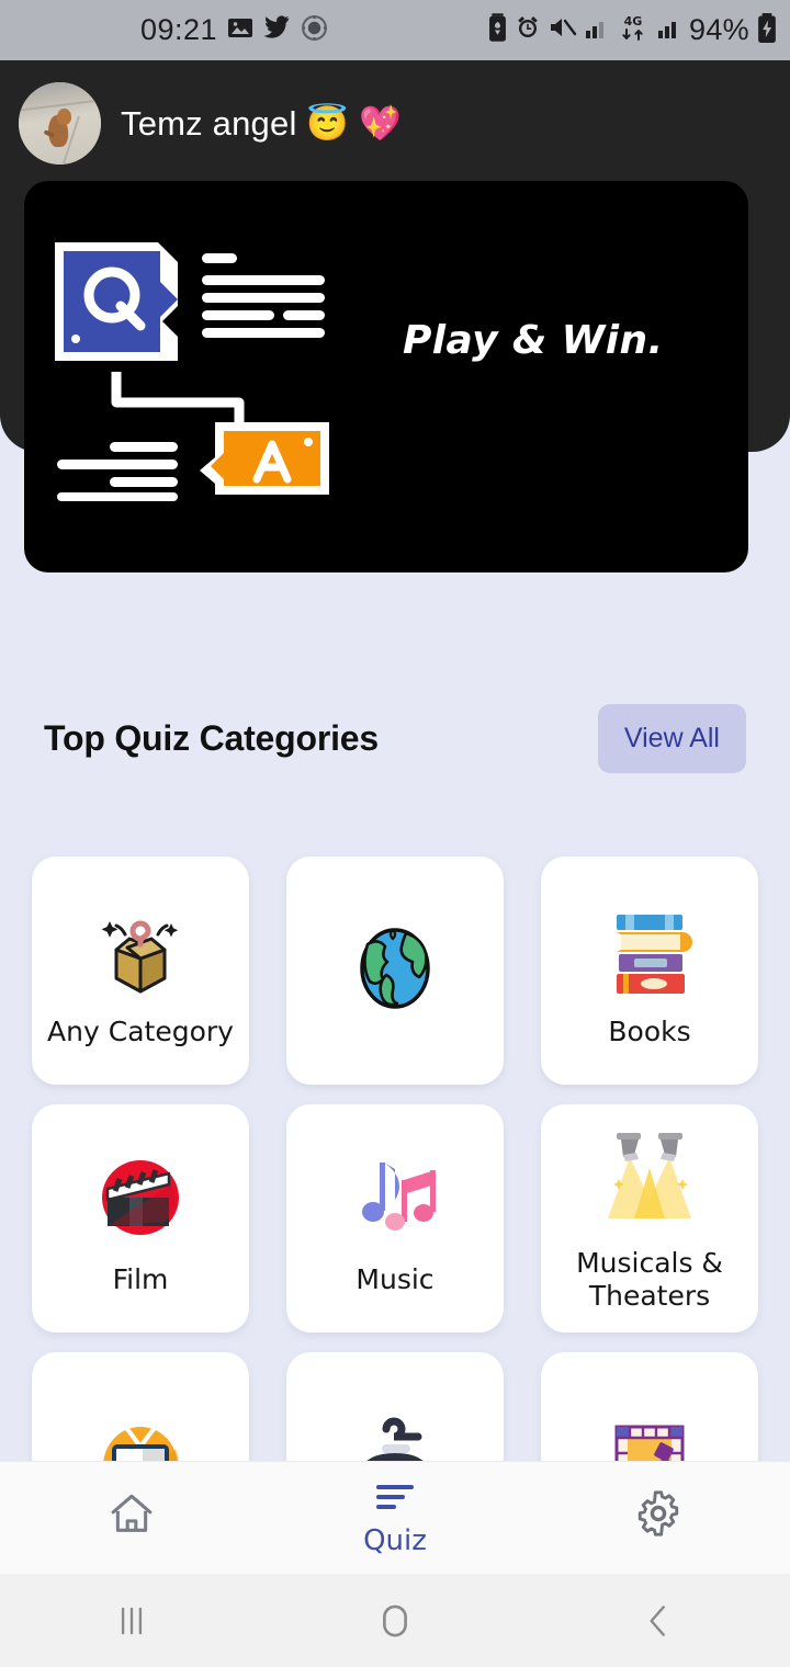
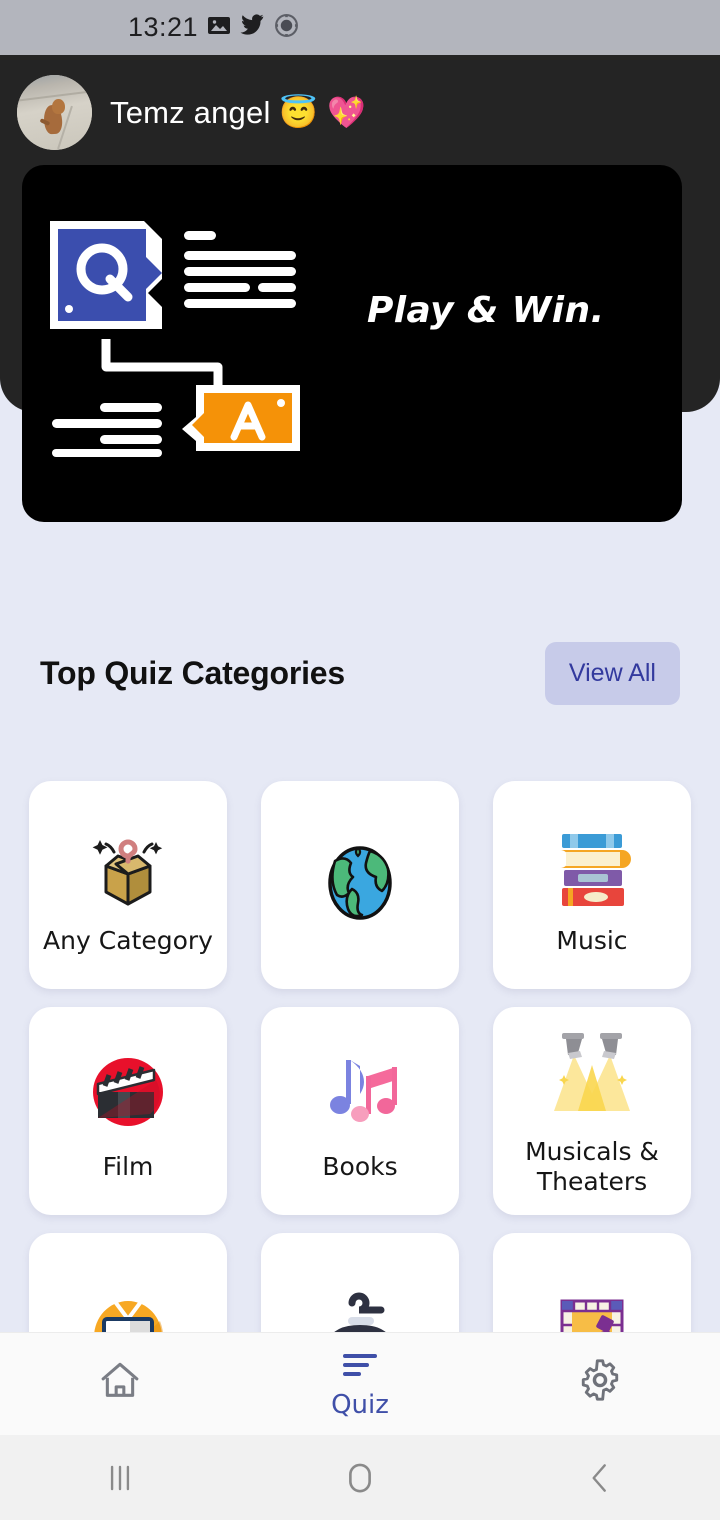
- 09:21
+ 13:21
- 4G
- 94%
  Temz angel 😇 💖
  Play & Win.
  Top Quiz Categories
  View All
  Any Category
- Books
+ Music
  Film
- Music
+ Books
  Musicals & Theaters
  Quiz
